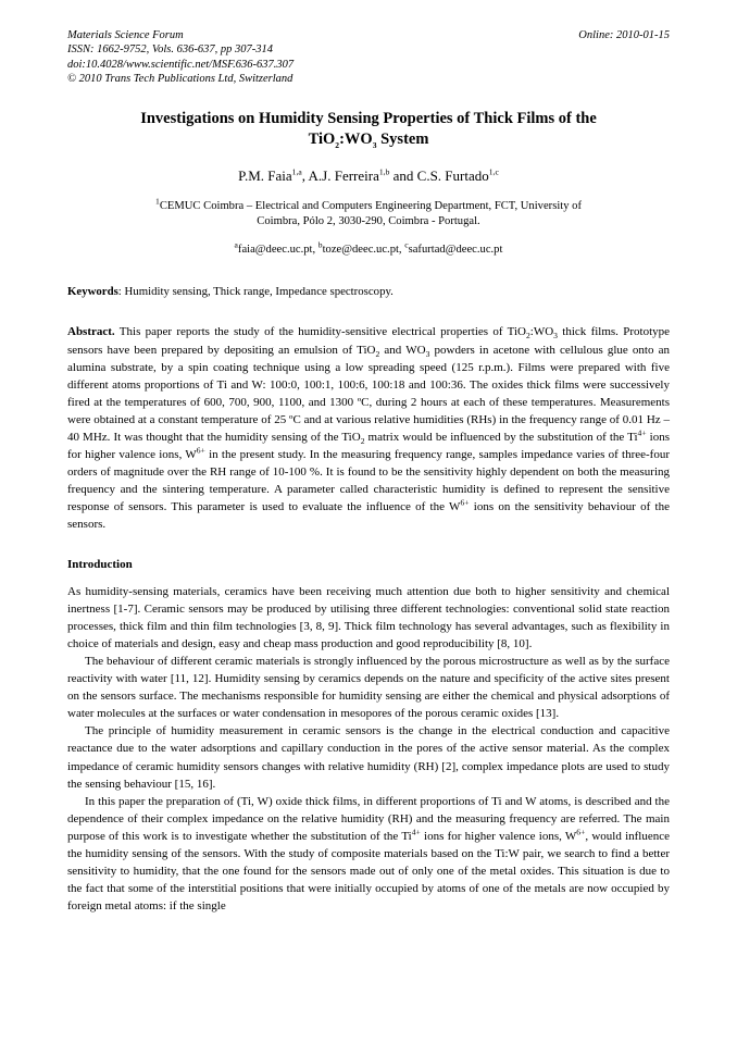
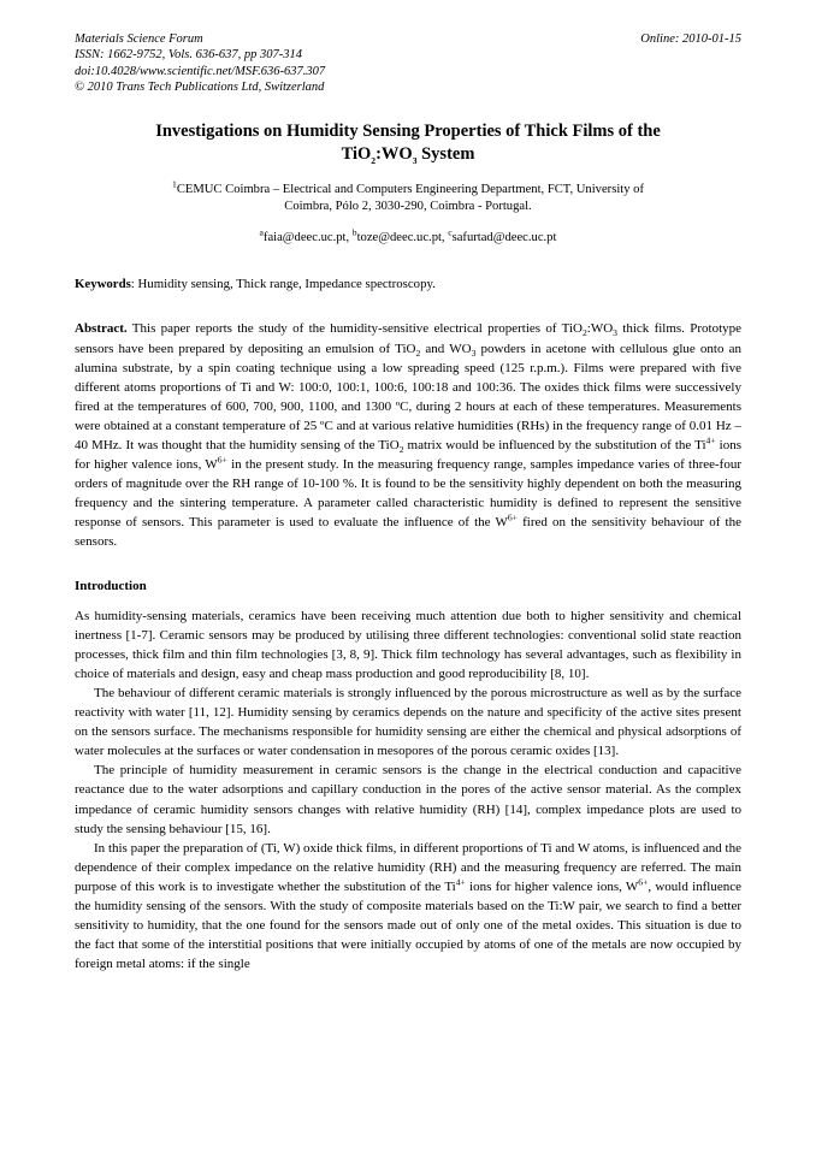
  Materials Science Forum
  ISSN: 1662-9752, Vols. 636-637, pp 307-314
  doi:10.4028/www.scientific.net/MSF.636-637.307
  © 2010 Trans Tech Publications Ltd, Switzerland
  Online: 2010-01-15
  Investigations on Humidity Sensing Properties of Thick Films of the
  TiO2:WO3 System
- P.M. Faia1,a, A.J. Ferreira1,b and C.S. Furtado1,c
  1CEMUC Coimbra – Electrical and Computers Engineering Department, FCT, University of
  Coimbra, Pólo 2, 3030-290, Coimbra - Portugal.
  afaia@deec.uc.pt, btoze@deec.uc.pt, csafurtad@deec.uc.pt
  Keywords: Humidity sensing, Thick range, Impedance spectroscopy.
- Abstract. This paper reports the study of the humidity-sensitive electrical properties of TiO2:WO3 thick films. Prototype sensors have been prepared by depositing an emulsion of TiO2 and WO3 powders in acetone with cellulous glue onto an alumina substrate, by a spin coating technique using a low spreading speed (125 r.p.m.). Films were prepared with five different atoms proportions of Ti and W: 100:0, 100:1, 100:6, 100:18 and 100:36. The oxides thick films were successively fired at the temperatures of 600, 700, 900, 1100, and 1300 ºC, during 2 hours at each of these temperatures. Measurements were obtained at a constant temperature of 25 ºC and at various relative humidities (RHs) in the frequency range of 0.01 Hz – 40 MHz. It was thought that the humidity sensing of the TiO2 matrix would be influenced by the substitution of the Ti4+ ions for higher valence ions, W6+ in the present study. In the measuring frequency range, samples impedance varies of three-four orders of magnitude over the RH range of 10-100 %. It is found to be the sensitivity highly dependent on both the measuring frequency and the sintering temperature. A parameter called characteristic humidity is defined to represent the sensitive response of sensors. This parameter is used to evaluate the influence of the W6+ ions on the sensitivity behaviour of the sensors.
+ Abstract. This paper reports the study of the humidity-sensitive electrical properties of TiO2:WO3 thick films. Prototype sensors have been prepared by depositing an emulsion of TiO2 and WO3 powders in acetone with cellulous glue onto an alumina substrate, by a spin coating technique using a low spreading speed (125 r.p.m.). Films were prepared with five different atoms proportions of Ti and W: 100:0, 100:1, 100:6, 100:18 and 100:36. The oxides thick films were successively fired at the temperatures of 600, 700, 900, 1100, and 1300 ºC, during 2 hours at each of these temperatures. Measurements were obtained at a constant temperature of 25 ºC and at various relative humidities (RHs) in the frequency range of 0.01 Hz – 40 MHz. It was thought that the humidity sensing of the TiO2 matrix would be influenced by the substitution of the Ti4+ ions for higher valence ions, W6+ in the present study. In the measuring frequency range, samples impedance varies of three-four orders of magnitude over the RH range of 10-100 %. It is found to be the sensitivity highly dependent on both the measuring frequency and the sintering temperature. A parameter called characteristic humidity is defined to represent the sensitive response of sensors. This parameter is used to evaluate the influence of the W6+ fired on the sensitivity behaviour of the sensors.
  Introduction
  As humidity-sensing materials, ceramics have been receiving much attention due both to higher sensitivity and chemical inertness [1-7]. Ceramic sensors may be produced by utilising three different technologies: conventional solid state reaction processes, thick film and thin film technologies [3, 8, 9]. Thick film technology has several advantages, such as flexibility in choice of materials and design, easy and cheap mass production and good reproducibility [8, 10].
  The behaviour of different ceramic materials is strongly influenced by the porous microstructure as well as by the surface reactivity with water [11, 12]. Humidity sensing by ceramics depends on the nature and specificity of the active sites present on the sensors surface. The mechanisms responsible for humidity sensing are either the chemical and physical adsorptions of water molecules at the surfaces or water condensation in mesopores of the porous ceramic oxides [13].
- The principle of humidity measurement in ceramic sensors is the change in the electrical conduction and capacitive reactance due to the water adsorptions and capillary conduction in the pores of the active sensor material. As the complex impedance of ceramic humidity sensors changes with relative humidity (RH) [2], complex impedance plots are used to study the sensing behaviour [15, 16].
+ The principle of humidity measurement in ceramic sensors is the change in the electrical conduction and capacitive reactance due to the water adsorptions and capillary conduction in the pores of the active sensor material. As the complex impedance of ceramic humidity sensors changes with relative humidity (RH) [14], complex impedance plots are used to study the sensing behaviour [15, 16].
- In this paper the preparation of (Ti, W) oxide thick films, in different proportions of Ti and W atoms, is described and the dependence of their complex impedance on the relative humidity (RH) and the measuring frequency are referred. The main purpose of this work is to investigate whether the substitution of the Ti4+ ions for higher valence ions, W6+, would influence the humidity sensing of the sensors. With the study of composite materials based on the Ti:W pair, we search to find a better sensitivity to humidity, that the one found for the sensors made out of only one of the metal oxides. This situation is due to the fact that some of the interstitial positions that were initially occupied by atoms of one of the metals are now occupied by foreign metal atoms: if the single
+ In this paper the preparation of (Ti, W) oxide thick films, in different proportions of Ti and W atoms, is influenced and the dependence of their complex impedance on the relative humidity (RH) and the measuring frequency are referred. The main purpose of this work is to investigate whether the substitution of the Ti4+ ions for higher valence ions, W6+, would influence the humidity sensing of the sensors. With the study of composite materials based on the Ti:W pair, we search to find a better sensitivity to humidity, that the one found for the sensors made out of only one of the metal oxides. This situation is due to the fact that some of the interstitial positions that were initially occupied by atoms of one of the metals are now occupied by foreign metal atoms: if the single
